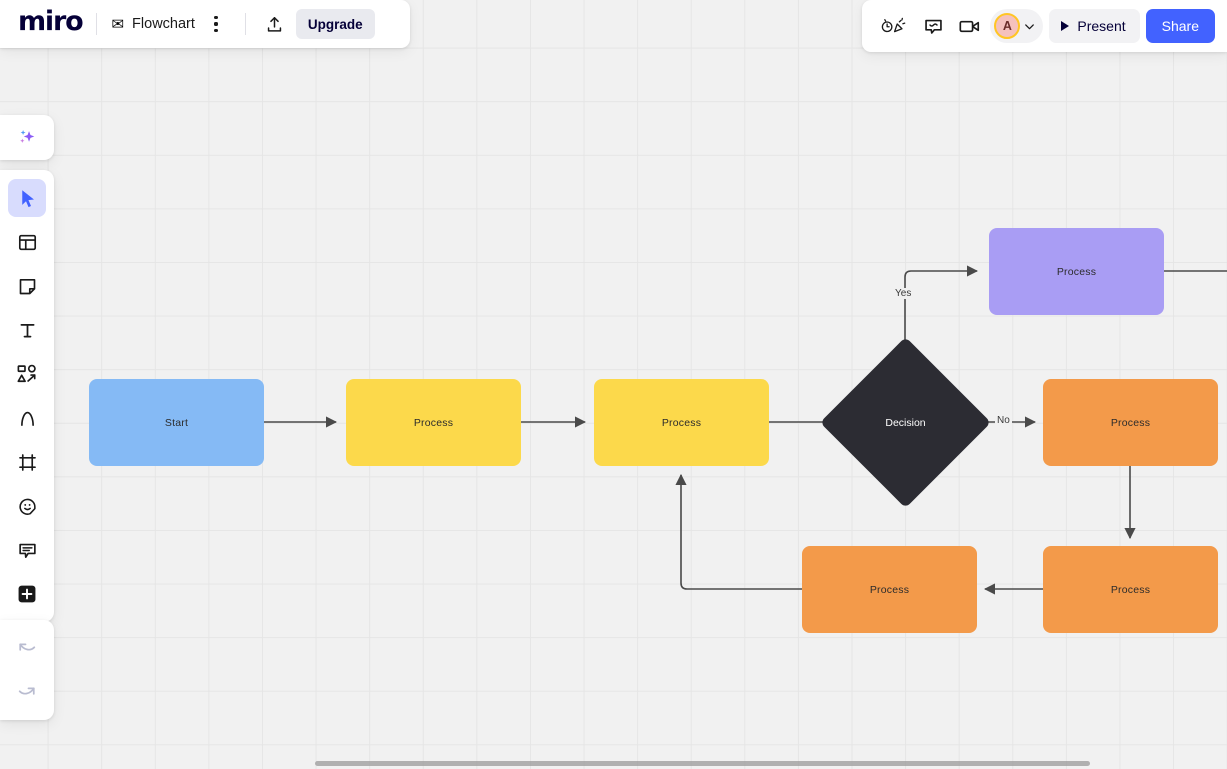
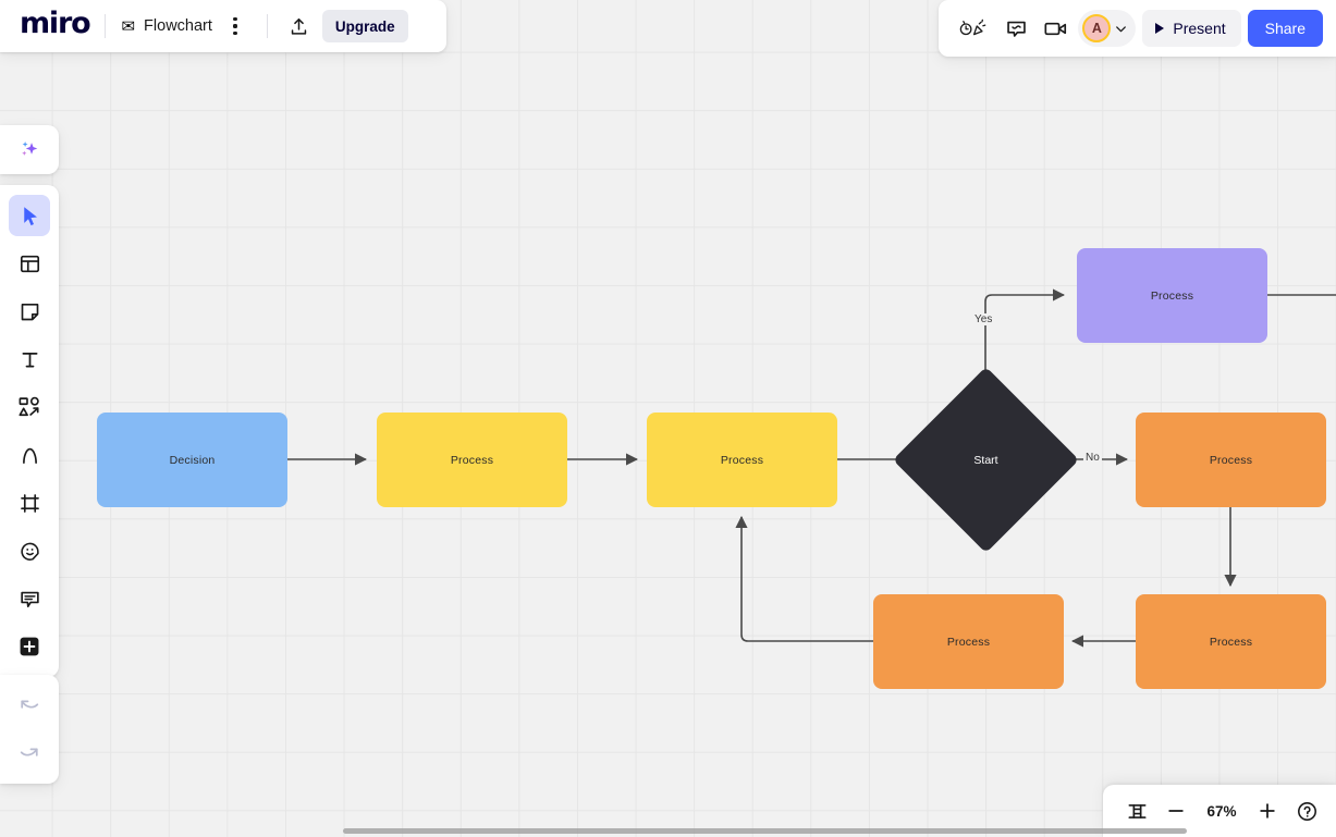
- Start
+ Decision
  Process
  Process
- Decision
+ Start
  Process
  Process
  Process
  Process
  Yes
  No
  miro
  ✉
  Flowchart
  Upgrade
  A
  Present
  Share
+ 67%
